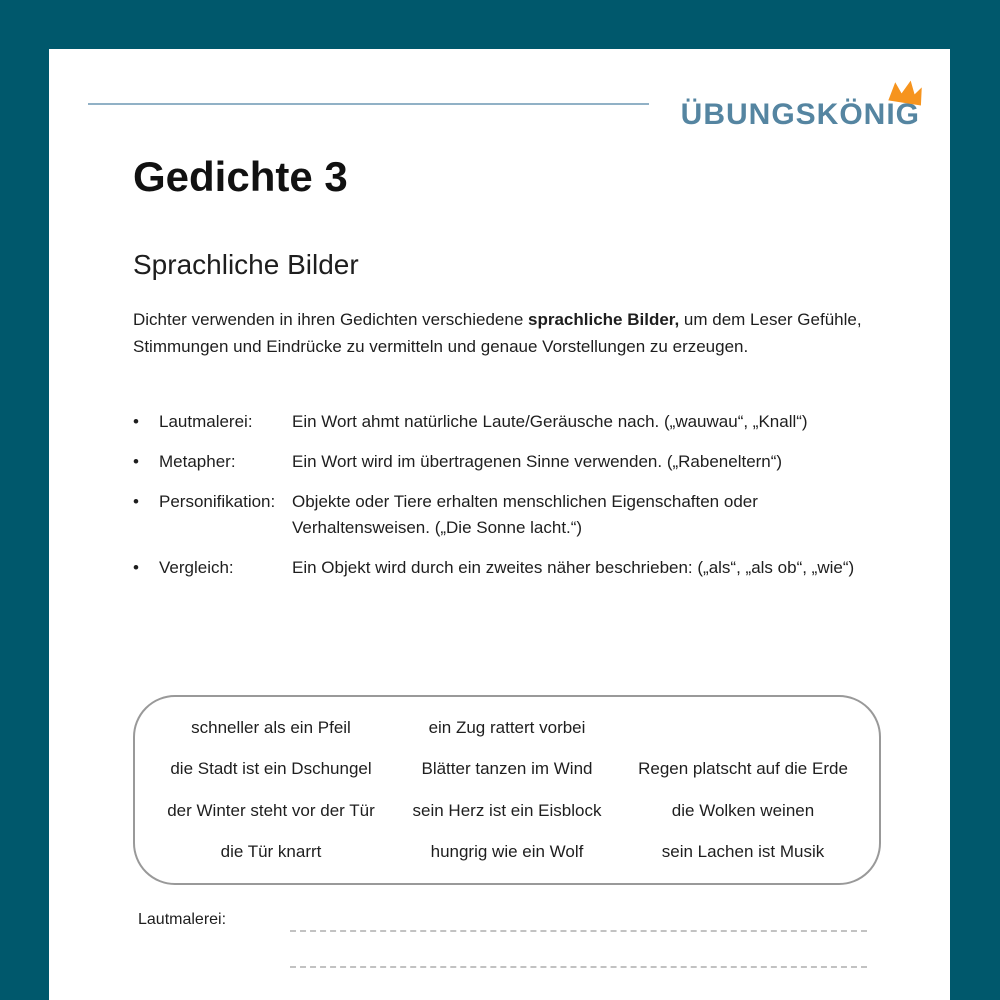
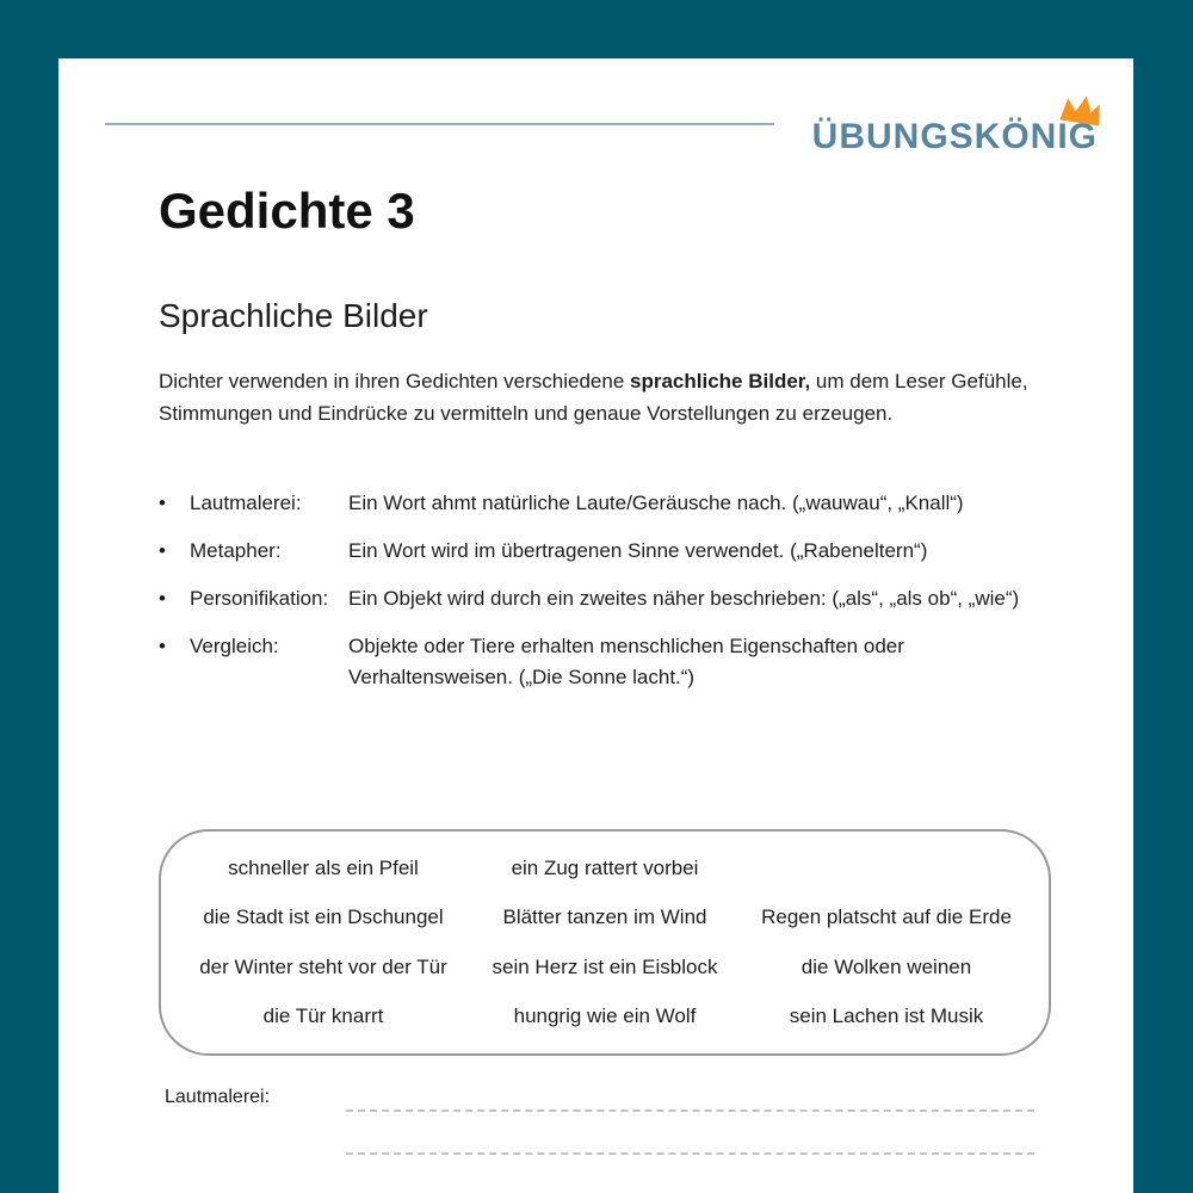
  ÜBUNGSKÖNIG
  Gedichte 3
  Sprachliche Bilder
  Dichter verwenden in ihren Gedichten verschiedene sprachliche Bilder, um dem Leser Gefühle, Stimmungen und Eindrücke zu vermitteln und genaue Vorstellungen zu erzeugen.
  •
  Lautmalerei:
  Ein Wort ahmt natürliche Laute/Geräusche nach. („wauwau“, „Knall“)
  •
  Metapher:
- Ein Wort wird im übertragenen Sinne verwenden. („Rabeneltern“)
+ Ein Wort wird im übertragenen Sinne verwendet. („Rabeneltern“)
  •
  Personifikation:
- Objekte oder Tiere erhalten menschlichen Eigenschaften oder Verhaltensweisen. („Die Sonne lacht.“)
+ Ein Objekt wird durch ein zweites näher beschrieben: („als“, „als ob“, „wie“)
  •
  Vergleich:
- Ein Objekt wird durch ein zweites näher beschrieben: („als“, „als ob“, „wie“)
+ Objekte oder Tiere erhalten menschlichen Eigenschaften oder Verhaltensweisen. („Die Sonne lacht.“)
  schneller als ein Pfeil
  ein Zug rattert vorbei
  die Stadt ist ein Dschungel
  Blätter tanzen im Wind
  Regen platscht auf die Erde
  der Winter steht vor der Tür
  sein Herz ist ein Eisblock
  die Wolken weinen
  die Tür knarrt
  hungrig wie ein Wolf
  sein Lachen ist Musik
  Lautmalerei:
